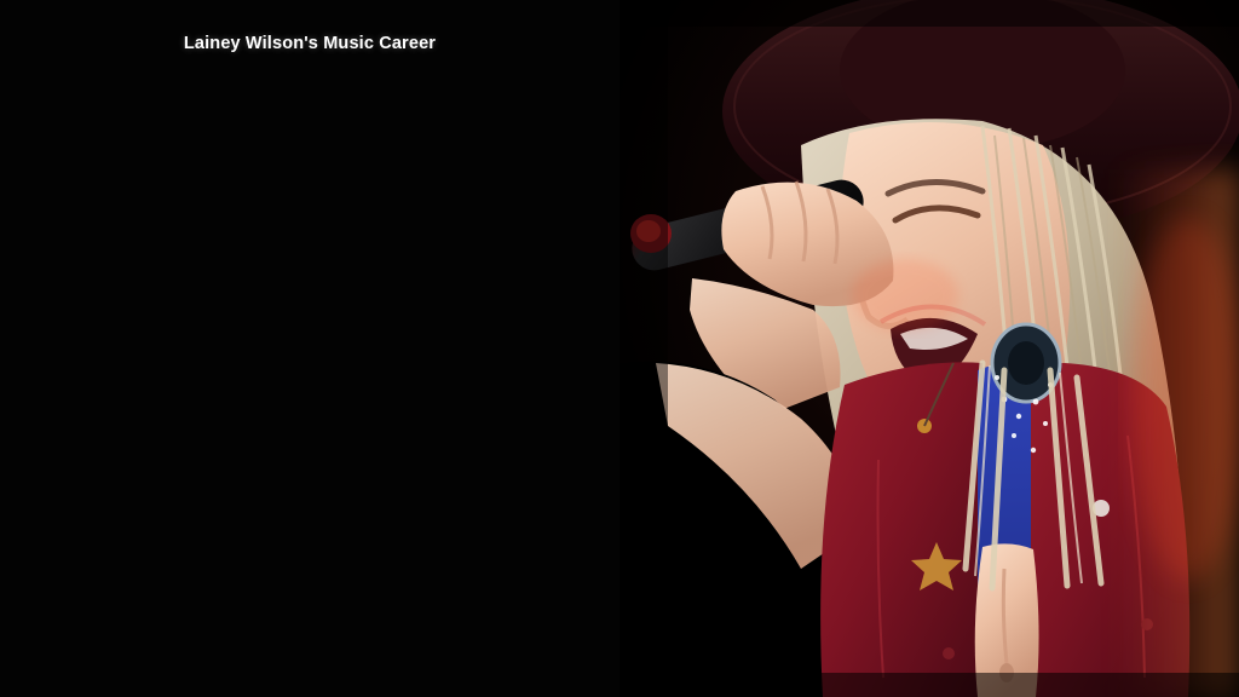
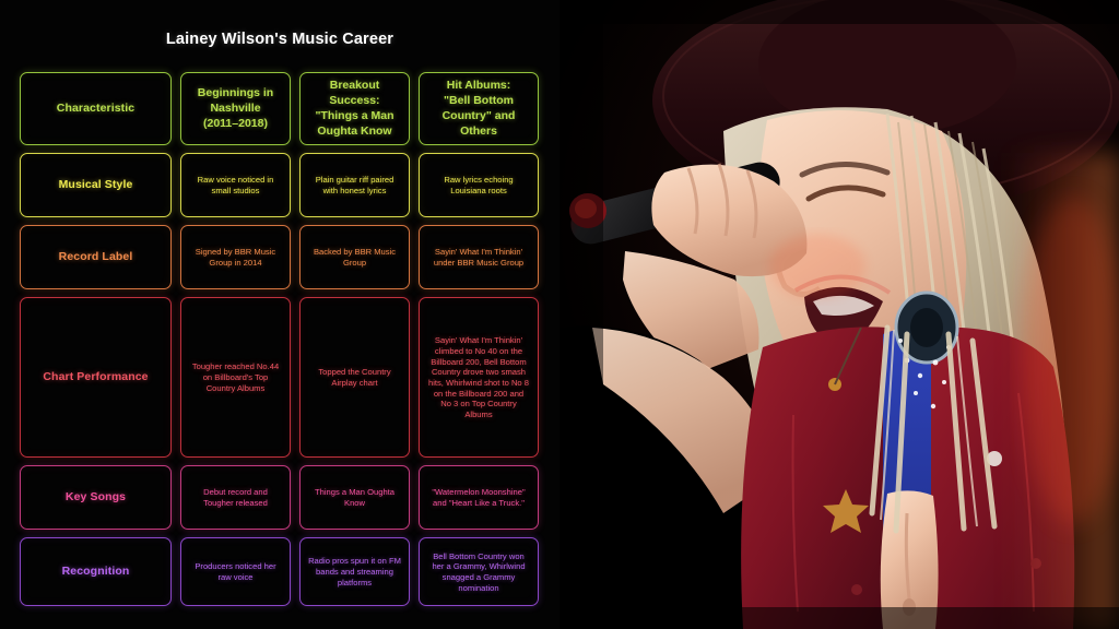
  Lainey Wilson's Music Career
+ Characteristic
+ Beginnings in
+ Nashville
+ (2011–2018)
+ Breakout
+ Success:
+ "Things a Man
+ Oughta Know
+ Hit Albums:
+ "Bell Bottom
+ Country" and
+ Others
+ Musical Style
+ Raw voice noticed in small studios
+ Plain guitar riff paired with honest lyrics
+ Raw lyrics echoing Louisiana roots
+ Record Label
+ Signed by BBR Music Group in 2014
+ Backed by BBR Music Group
+ Sayin' What I'm Thinkin' under BBR Music Group
+ Chart Performance
+ Tougher reached No.44 on Billboard's Top Country Albums
+ Topped the Country Airplay chart
+ Sayin' What I'm Thinkin' climbed to No 40 on the Billboard 200, Bell Bottom Country drove two smash hits, Whirlwind shot to No 8 on the Billboard 200 and No 3 on Top Country Albums
+ Key Songs
+ Debut record and Tougher released
+ Things a Man Oughta Know
+ "Watermelon Moonshine" and "Heart Like a Truck."
+ Recognition
+ Producers noticed her raw voice
+ Radio pros spun it on FM bands and streaming platforms
+ Bell Bottom Country won her a Grammy, Whirlwind snagged a Grammy nomination
